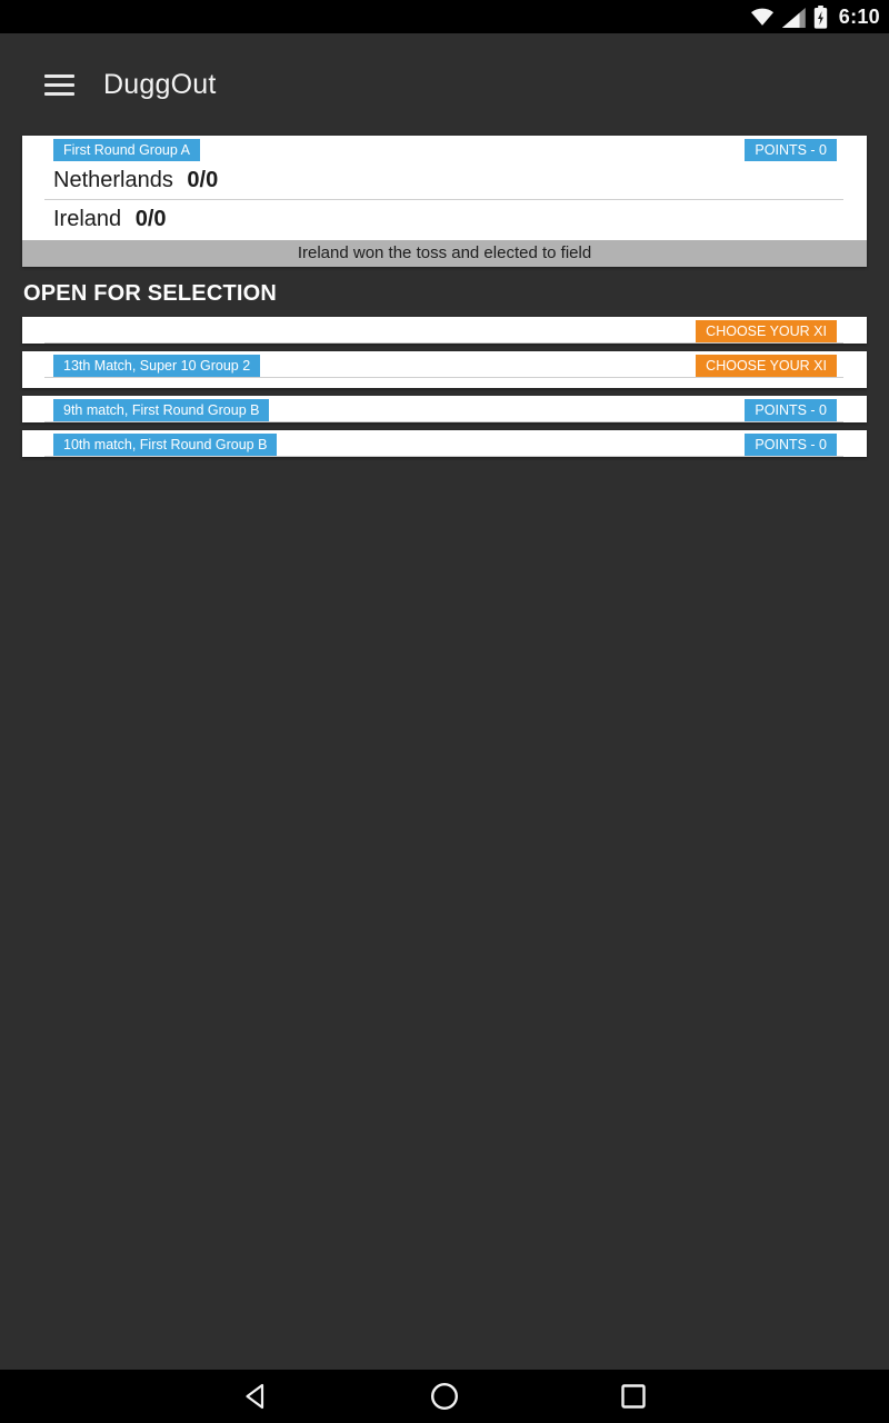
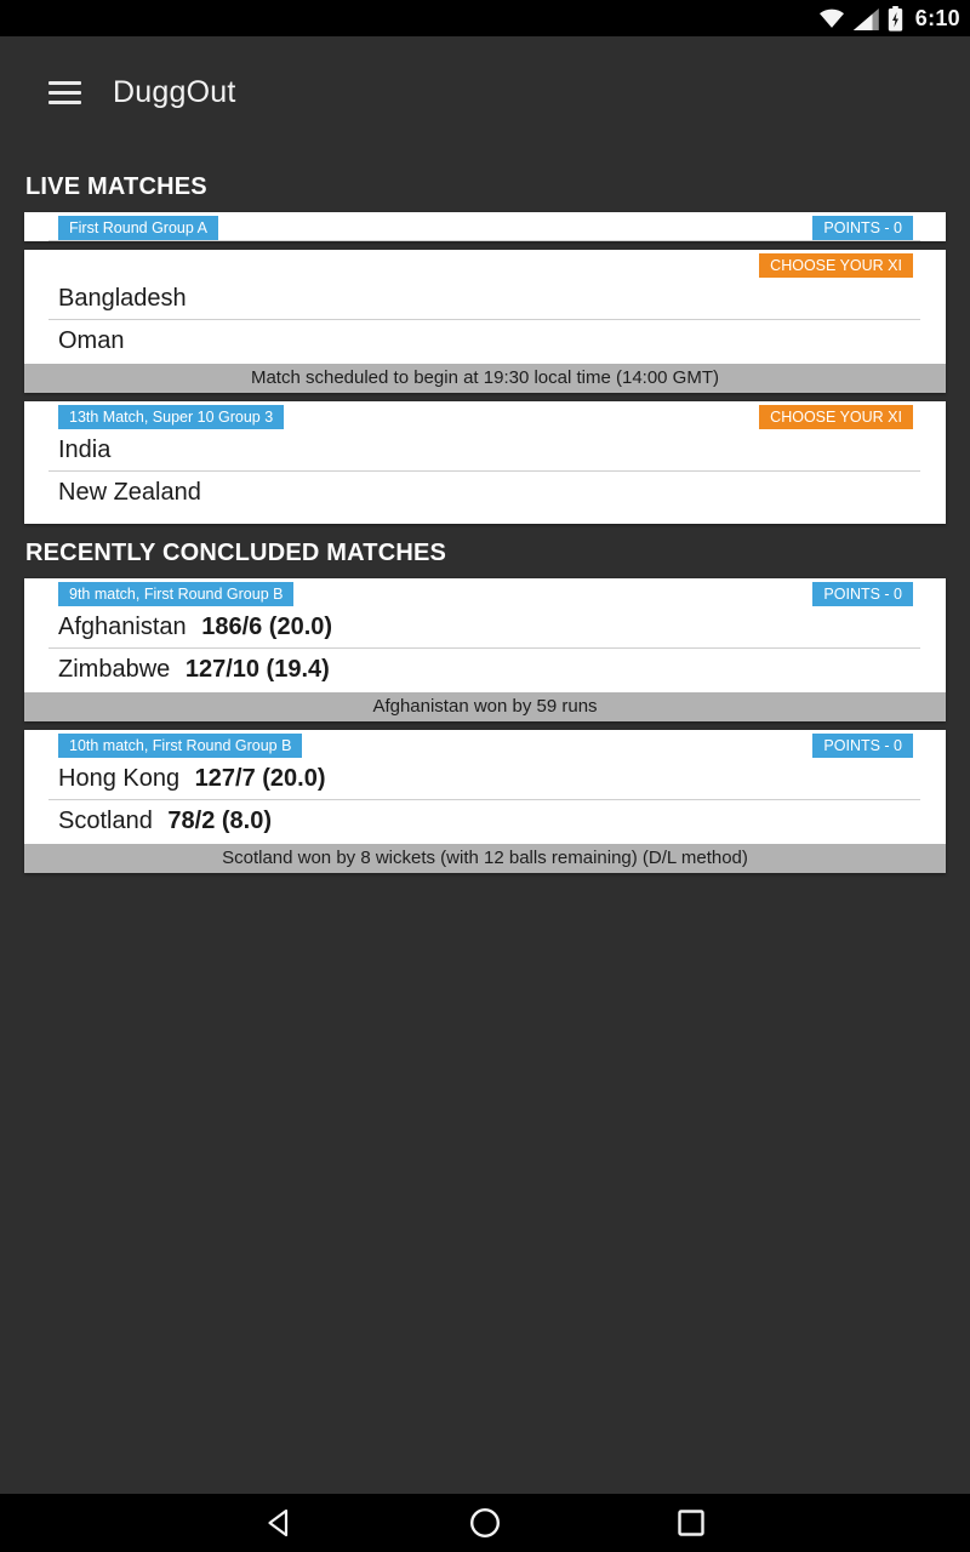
  6:10
  DuggOut
+ LIVE MATCHES
  First Round Group A
  POINTS - 0
- Netherlands 0/0
- Ireland 0/0
- Ireland won the toss and elected to field
- OPEN FOR SELECTION
  CHOOSE YOUR XI
+ Bangladesh
+ Oman
+ Match scheduled to begin at 19:30 local time (14:00 GMT)
- 13th Match, Super 10 Group 2
+ 13th Match, Super 10 Group 3
  CHOOSE YOUR XI
+ India
+ New Zealand
+ RECENTLY CONCLUDED MATCHES
  9th match, First Round Group B
  POINTS - 0
+ Afghanistan 186/6 (20.0)
+ Zimbabwe 127/10 (19.4)
+ Afghanistan won by 59 runs
  10th match, First Round Group B
  POINTS - 0
+ Hong Kong 127/7 (20.0)
+ Scotland 78/2 (8.0)
+ Scotland won by 8 wickets (with 12 balls remaining) (D/L method)
